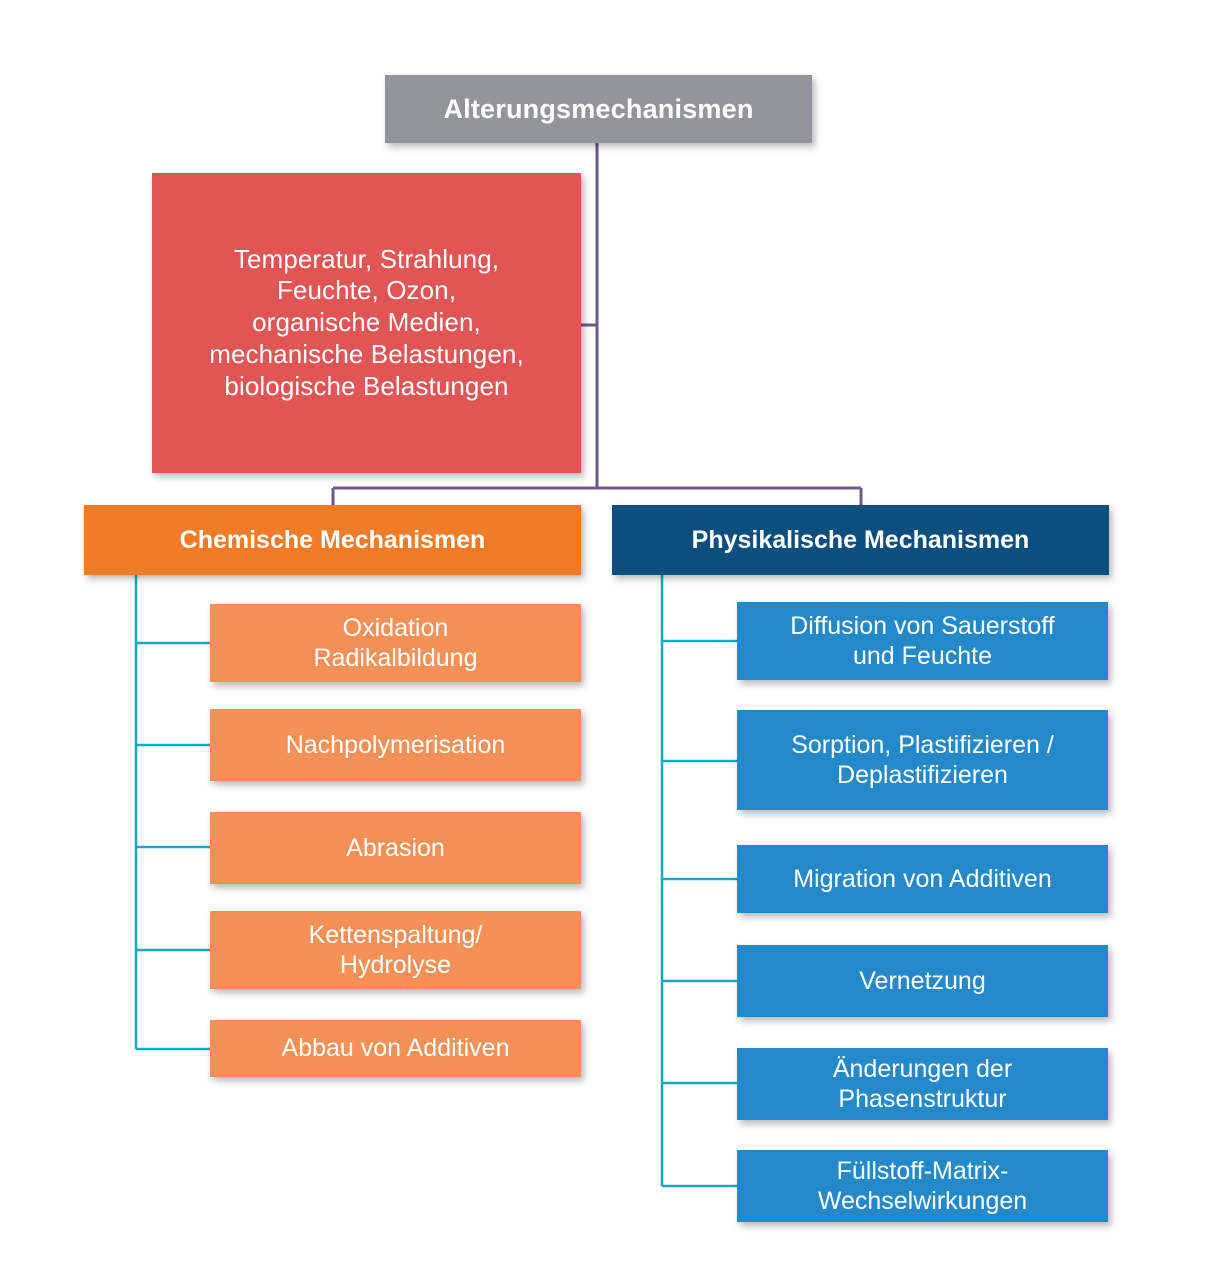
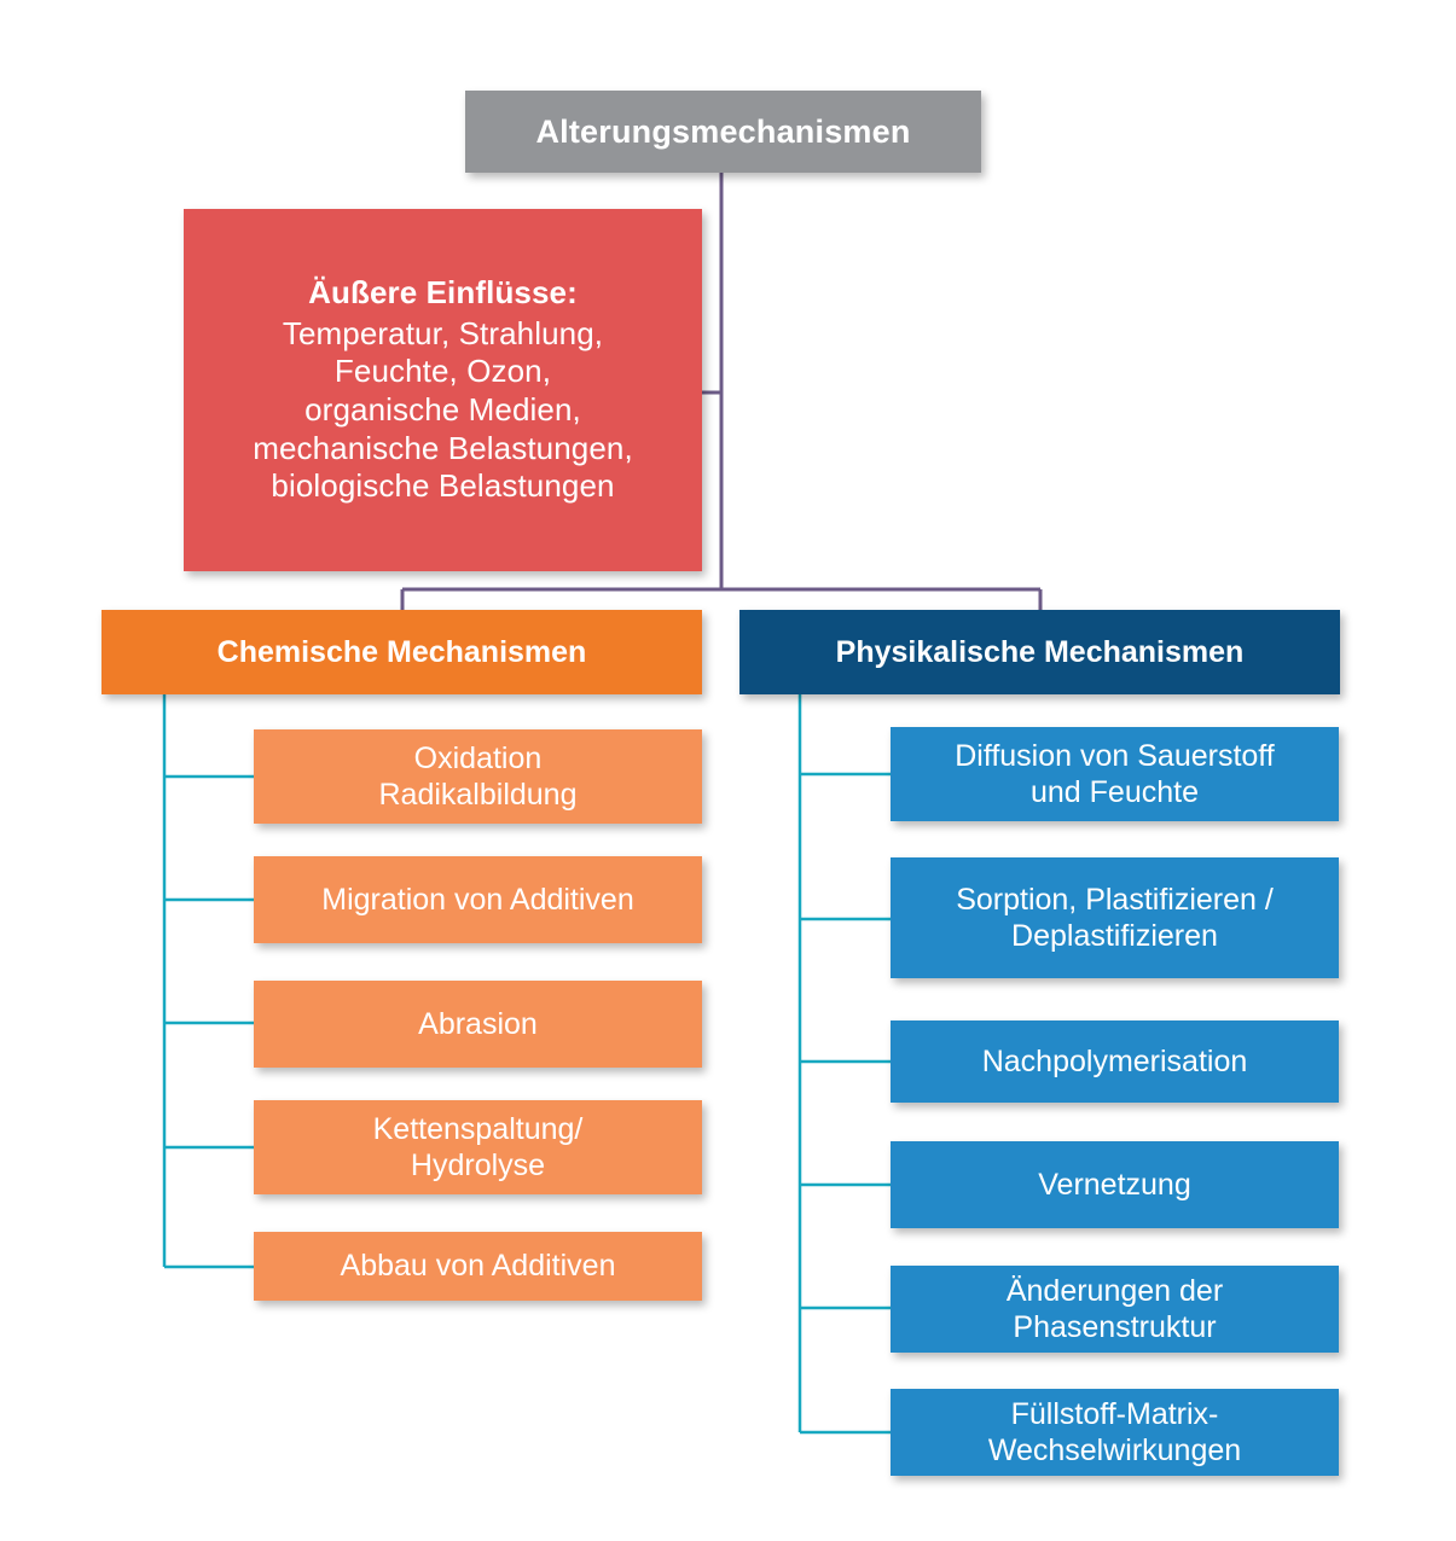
  Alterungsmechanismen
+ Äußere Einflüsse:
  Temperatur, Strahlung,
  Feuchte, Ozon,
  organische Medien,
  mechanische Belastungen,
  biologische Belastungen
  Chemische Mechanismen
  Oxidation
  Radikalbildung
- Nachpolymerisation
+ Migration von Additiven
  Abrasion
  Kettenspaltung/
  Hydrolyse
  Abbau von Additiven
  Physikalische Mechanismen
  Diffusion von Sauerstoff
  und Feuchte
  Sorption, Plastifizieren /
  Deplastifizieren
- Migration von Additiven
+ Nachpolymerisation
  Vernetzung
  Änderungen der
  Phasenstruktur
  Füllstoff-Matrix-
  Wechselwirkungen
